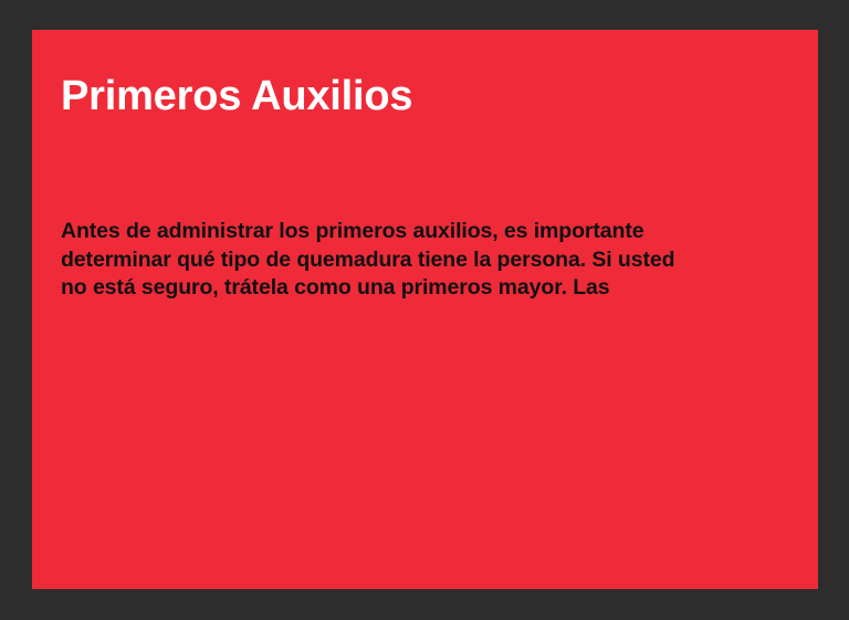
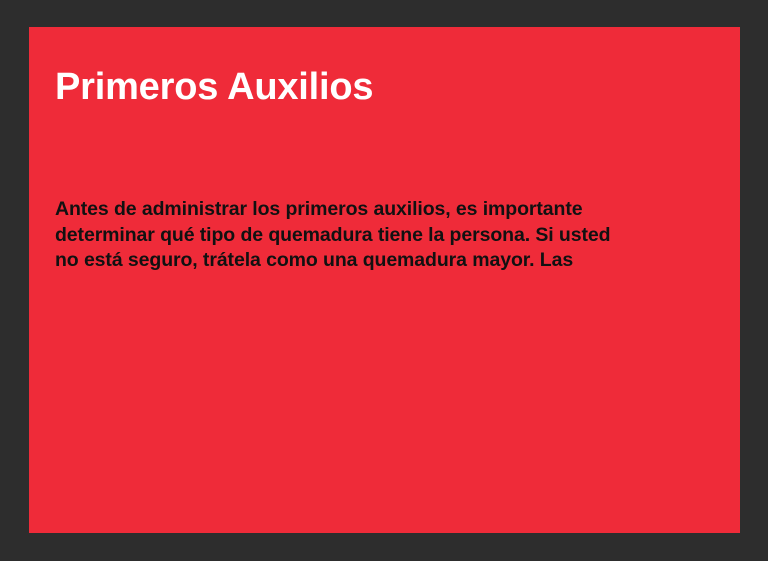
  Primeros Auxilios
  Antes de administrar los primeros auxilios, es importante
  determinar qué tipo de quemadura tiene la persona. Si usted
- no está seguro, trátela como una primeros mayor. Las
+ no está seguro, trátela como una quemadura mayor. Las
